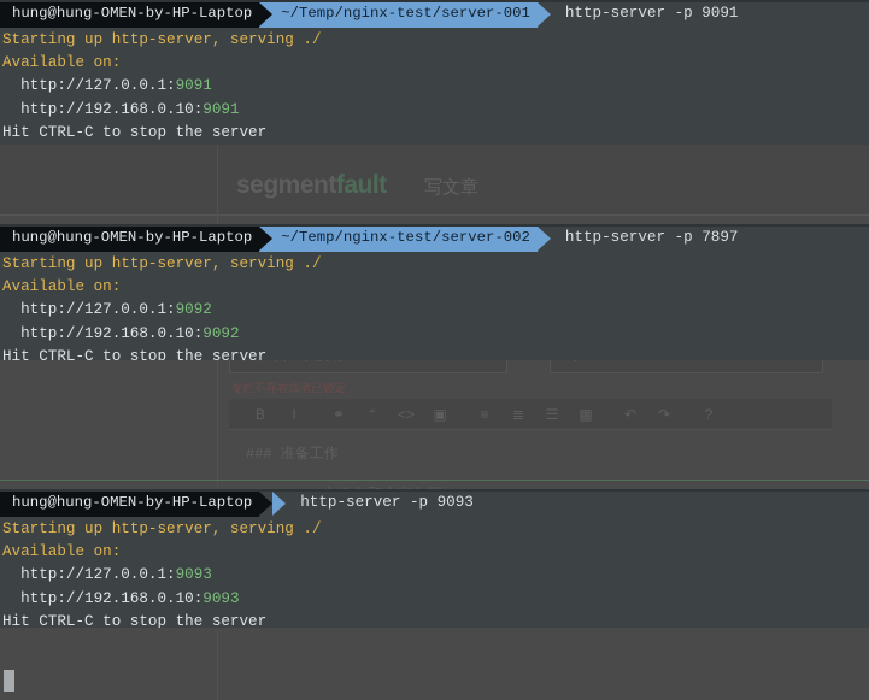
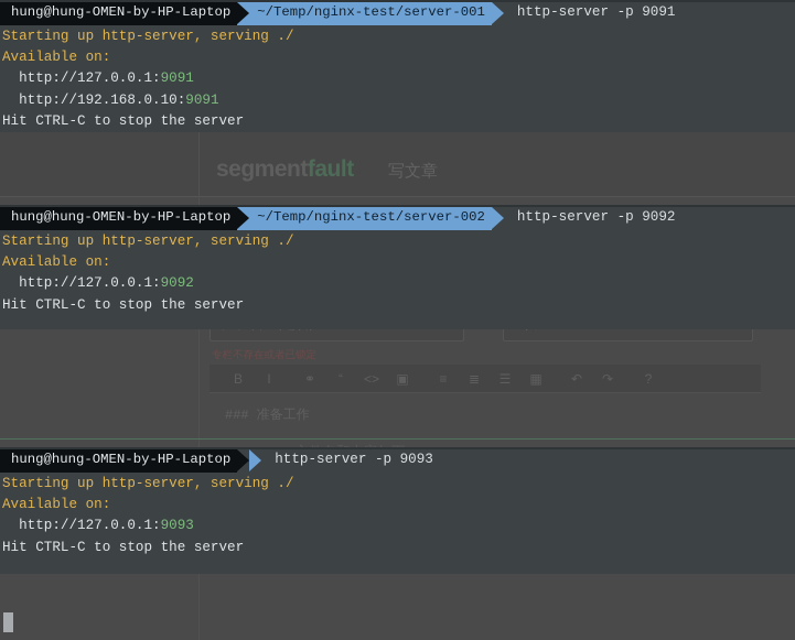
  写文章
  专栏不存在或者已锁定
  B
  ⚭
  ▣
  ≣
  ☰
  ↶
  ↷
  hung@hung-OMEN-by-HP-Laptop
  ~/Temp/nginx-test/server-001
  http-server -p 9091
  Starting up http-server, serving ./
  Available on:
  http://127.0.0.1:9091
  http://192.168.0.10:9091
  Hit CTRL-C to stop the server
  hung@hung-OMEN-by-HP-Laptop
  ~/Temp/nginx-test/server-002
- http-server -p 7897
+ http-server -p 9092
  Starting up http-server, serving ./
  Available on:
  http://127.0.0.1:9092
- http://192.168.0.10:9092
  Hit CTRL-C to stop the server
  hung@hung-OMEN-by-HP-Laptop
  http-server -p 9093
  Starting up http-server, serving ./
  Available on:
  http://127.0.0.1:9093
- http://192.168.0.10:9093
  Hit CTRL-C to stop the server
